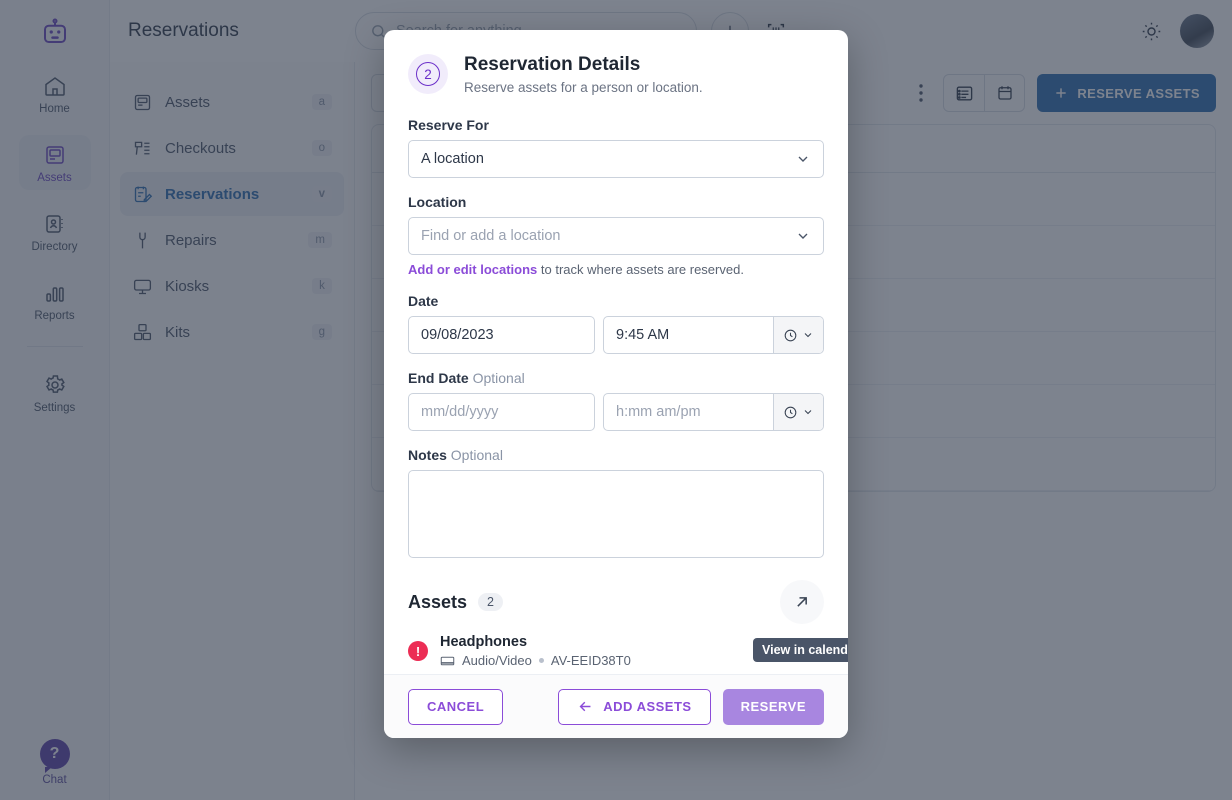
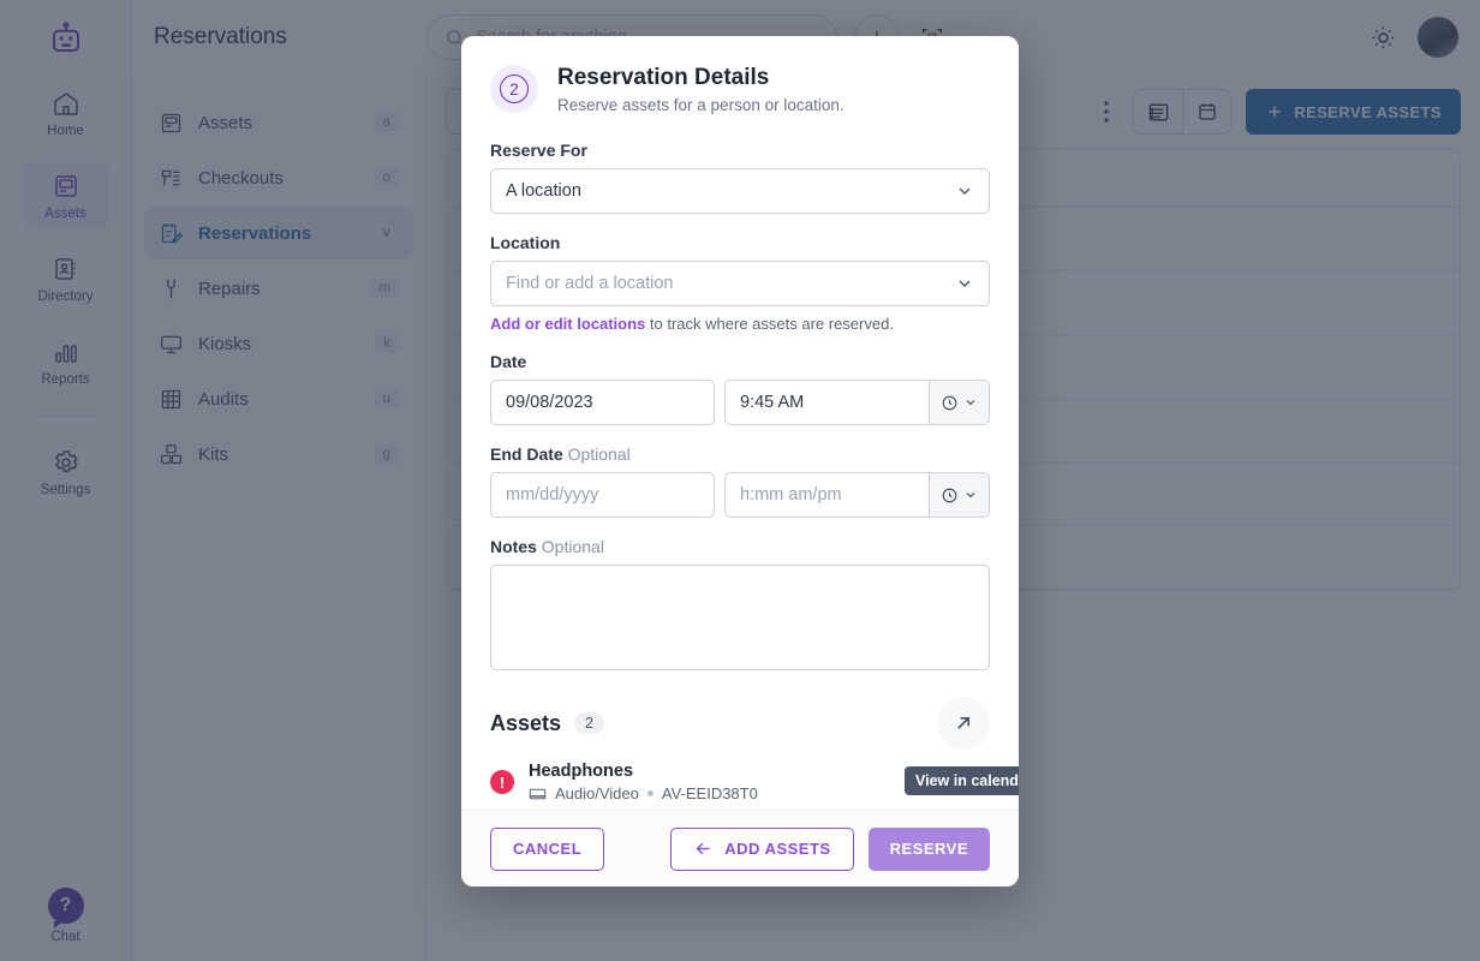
  Home
  Assets
  Directory
  Reports
  Settings
  ?
  Chat
  Assets
  a
  Checkouts
  o
  Reservations
  v
  Repairs
  m
  Kiosks
  k
+ Audits
+ u
  Kits
  g
  Reservations
  RESERVE ASSETS
  2
  Reservation Details
  Reserve assets for a person or location.
  Reserve For
  A location
  Location
  Find or add a location
  Add or edit locations to track where assets are reserved.
  Date
  09/08/2023
  9:45 AM
  End Date Optional
  mm/dd/yyyy
  h:mm am/pm
  Notes Optional
  Assets
  2
  !
  Headphones
  Audio/Video
  AV-EEID38T0
  View in calend
  CANCEL
  ADD ASSETS
  RESERVE
